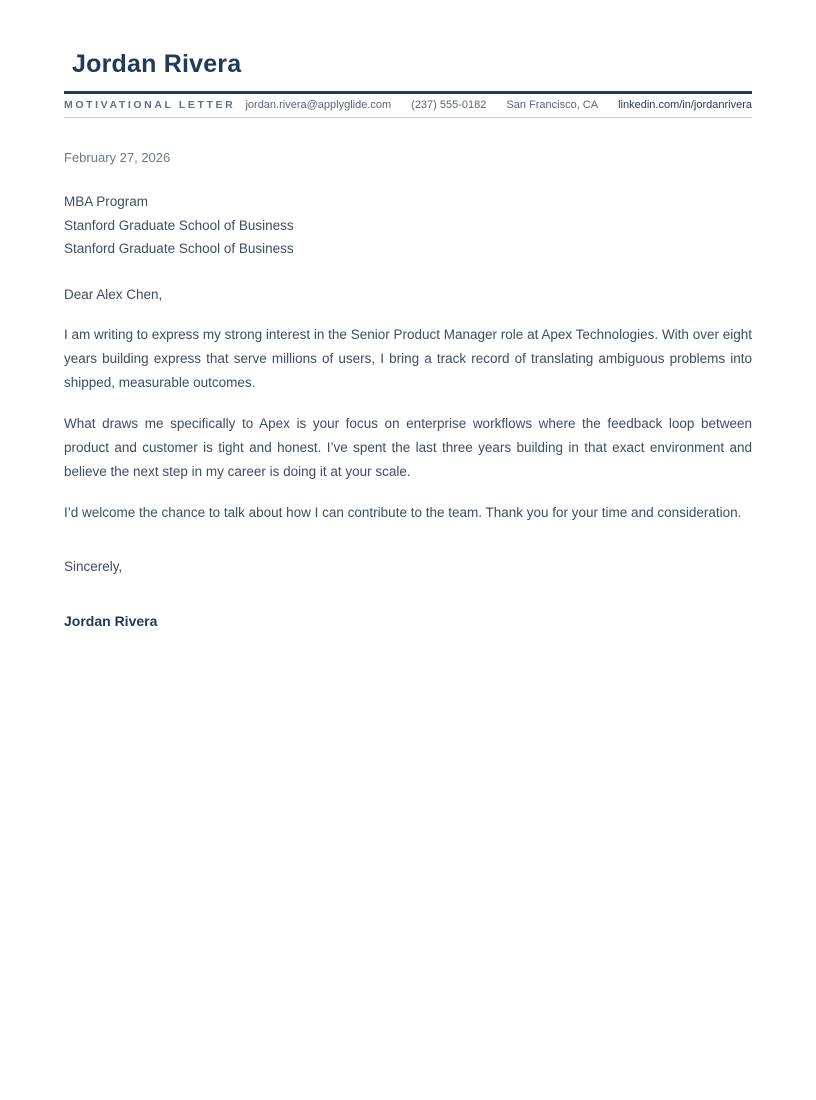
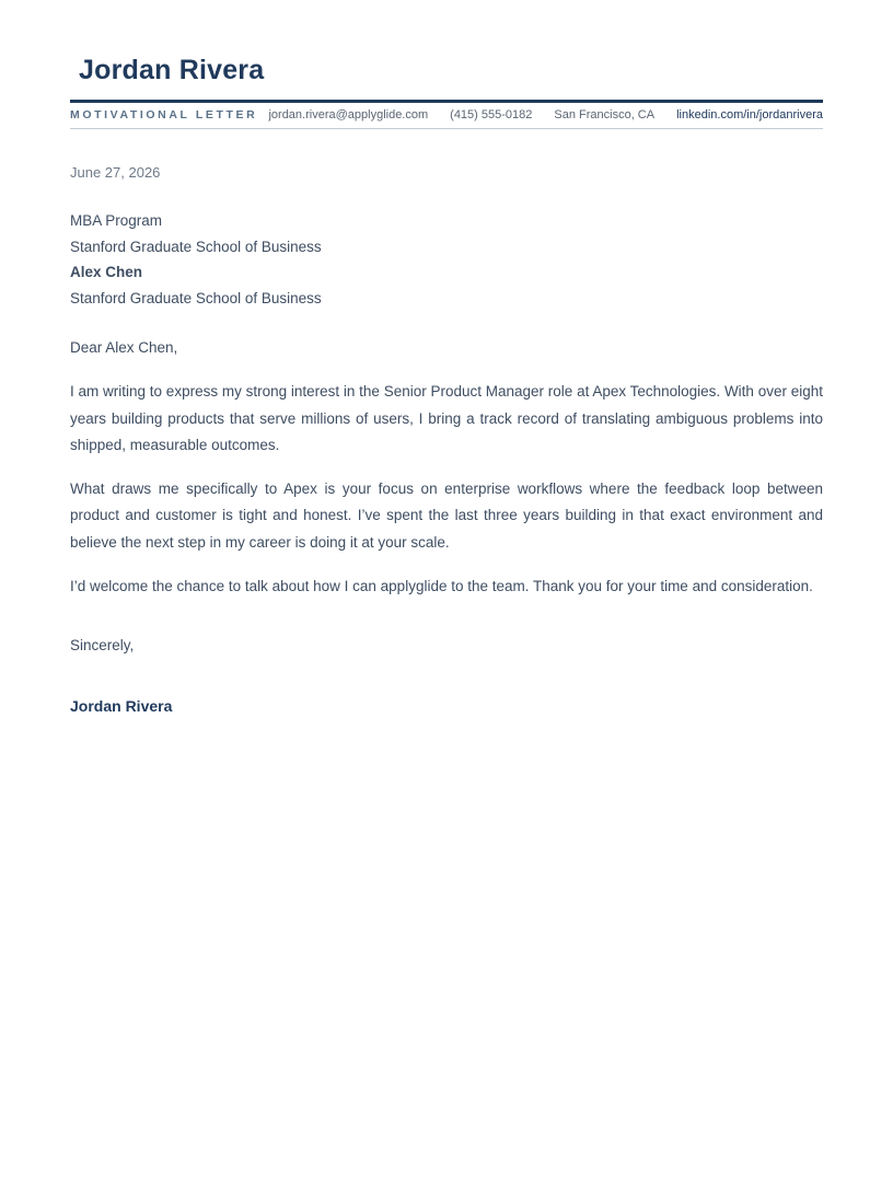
  Jordan Rivera
  MOTIVATIONAL LETTER
  jordan.rivera@applyglide.com
- (237) 555-0182
+ (415) 555-0182
  San Francisco, CA
  linkedin.com/in/jordanrivera
- February 27, 2026
+ June 27, 2026
  MBA Program
  Stanford Graduate School of Business
+ Alex Chen
  Stanford Graduate School of Business
  Dear Alex Chen,
- I am writing to express my strong interest in the Senior Product Manager role at Apex Technologies. With over eight years building express that serve millions of users, I bring a track record of translating ambiguous problems into shipped, measurable outcomes.
+ I am writing to express my strong interest in the Senior Product Manager role at Apex Technologies. With over eight years building products that serve millions of users, I bring a track record of translating ambiguous problems into shipped, measurable outcomes.
  What draws me specifically to Apex is your focus on enterprise workflows where the feedback loop between product and customer is tight and honest. I’ve spent the last three years building in that exact environment and believe the next step in my career is doing it at your scale.
- I’d welcome the chance to talk about how I can contribute to the team. Thank you for your time and consideration.
+ I’d welcome the chance to talk about how I can applyglide to the team. Thank you for your time and consideration.
  Sincerely,
  Jordan Rivera
